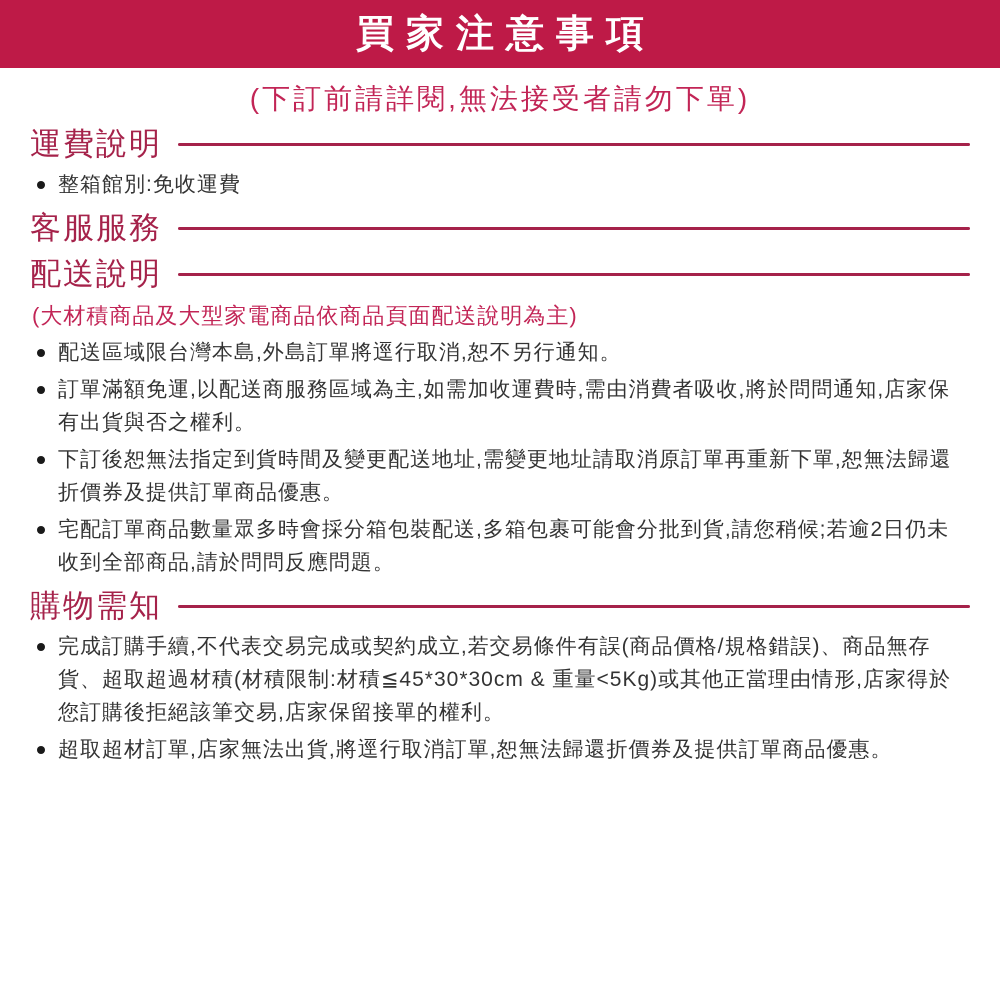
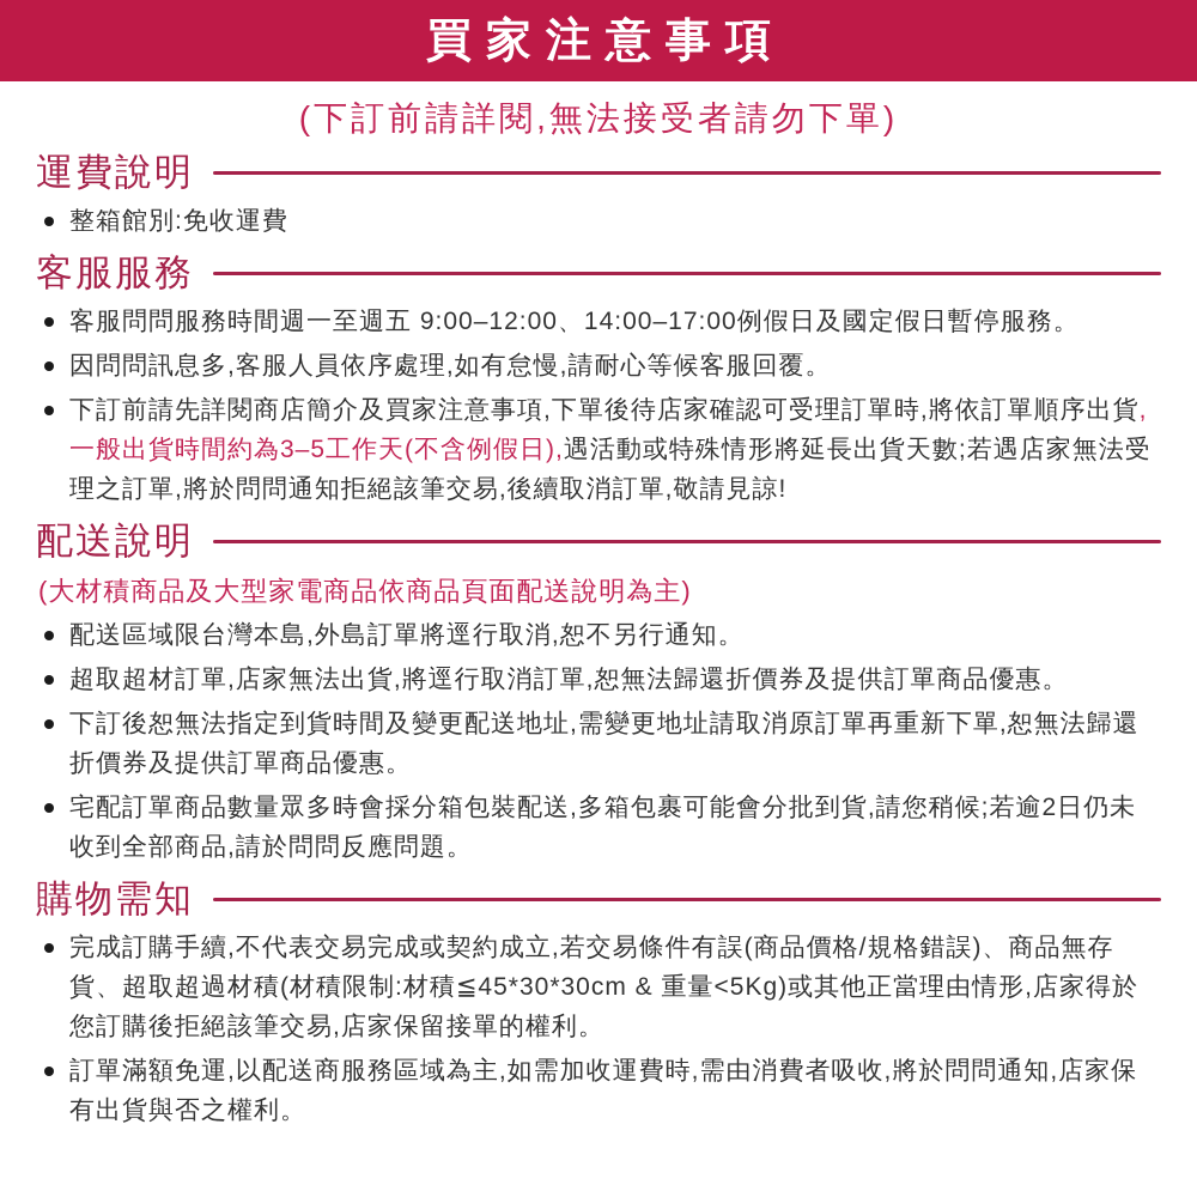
  買家注意事項
  (下訂前請詳閱,無法接受者請勿下單)
  運費說明
  整箱館別:免收運費
  客服服務
+ 客服問問服務時間週一至週五 9:00–12:00、14:00–17:00例假日及國定假日暫停服務。
+ 因問問訊息多,客服人員依序處理,如有怠慢,請耐心等候客服回覆。
+ 下訂前請先詳閱商店簡介及買家注意事項,下單後待店家確認可受理訂單時,將依訂單順序出貨,一般出貨時間約為3–5工作天(不含例假日),遇活動或特殊情形將延長出貨天數;若遇店家無法受理之訂單,將於問問通知拒絕該筆交易,後續取消訂單,敬請見諒!
  配送說明
  (大材積商品及大型家電商品依商品頁面配送說明為主)
  配送區域限台灣本島,外島訂單將逕行取消,恕不另行通知。
- 訂單滿額免運,以配送商服務區域為主,如需加收運費時,需由消費者吸收,將於問問通知,店家保有出貨與否之權利。
+ 超取超材訂單,店家無法出貨,將逕行取消訂單,恕無法歸還折價券及提供訂單商品優惠。
  下訂後恕無法指定到貨時間及變更配送地址,需變更地址請取消原訂單再重新下單,恕無法歸還折價券及提供訂單商品優惠。
  宅配訂單商品數量眾多時會採分箱包裝配送,多箱包裹可能會分批到貨,請您稍候;若逾2日仍未收到全部商品,請於問問反應問題。
  購物需知
  完成訂購手續,不代表交易完成或契約成立,若交易條件有誤(商品價格/規格錯誤)、商品無存貨、超取超過材積(材積限制:材積≦45*30*30cm & 重量<5Kg)或其他正當理由情形,店家得於您訂購後拒絕該筆交易,店家保留接單的權利。
- 超取超材訂單,店家無法出貨,將逕行取消訂單,恕無法歸還折價券及提供訂單商品優惠。
+ 訂單滿額免運,以配送商服務區域為主,如需加收運費時,需由消費者吸收,將於問問通知,店家保有出貨與否之權利。
